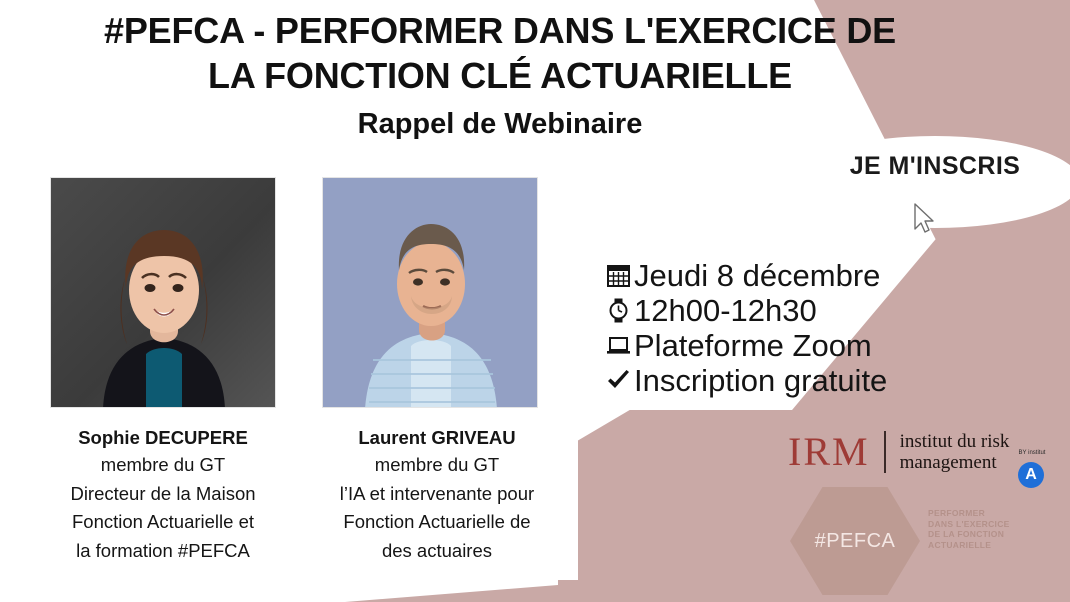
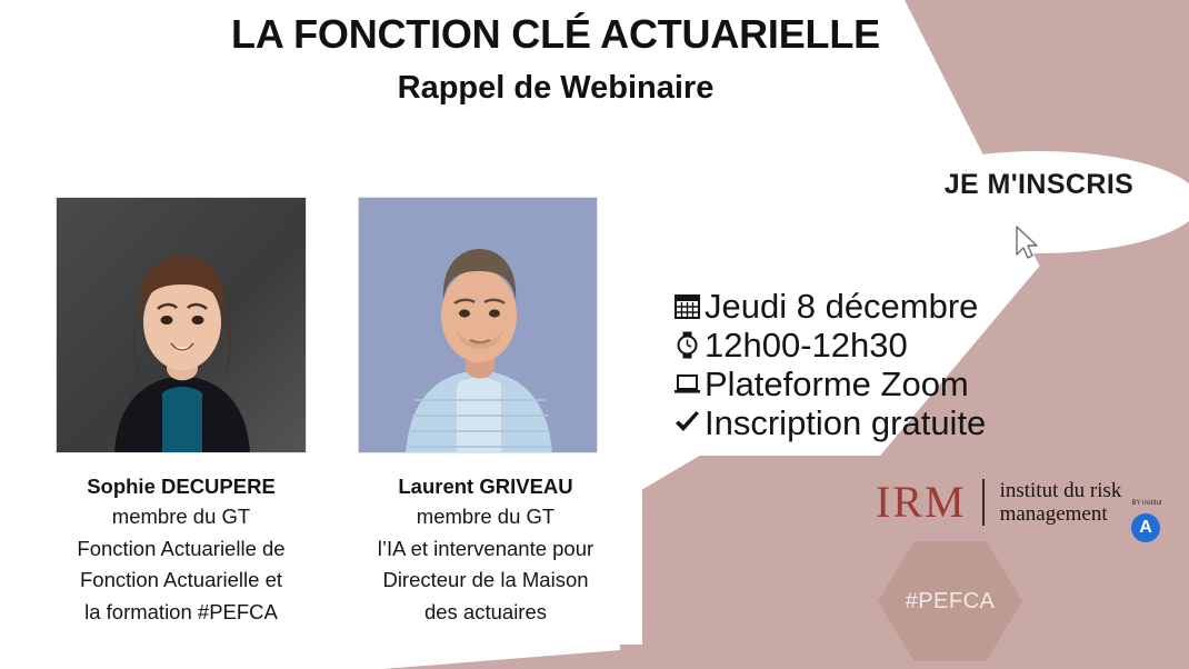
- #PEFCA - PERFORMER DANS L'EXERCICE DE
  LA FONCTION CLÉ ACTUARIELLE
  Rappel de Webinaire
  JE M'INSCRIS
  Sophie DECUPERE
  membre du GT
- Directeur de la Maison
+ Fonction Actuarielle de
  Fonction Actuarielle et
  la formation #PEFCA
  Laurent GRIVEAU
  membre du GT
  l’IA et intervenante pour
- Fonction Actuarielle de
+ Directeur de la Maison
  des actuaires
  Jeudi 8 décembre
  12h00-12h30
  Plateforme Zoom
  Inscription gratuite
  IRM
  institut du risk
  management
  A
  #PEFCA
- PERFORMER
- DANS L'EXERCICE
- DE LA FONCTION
- ACTUARIELLE
